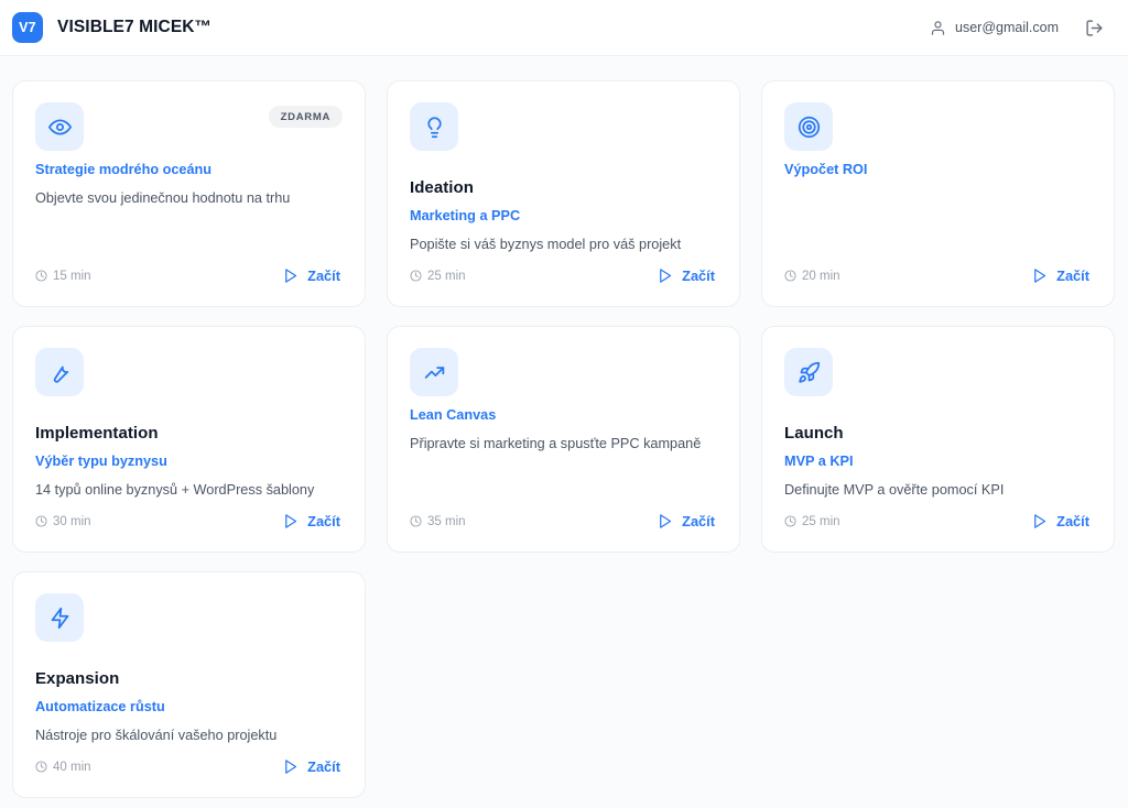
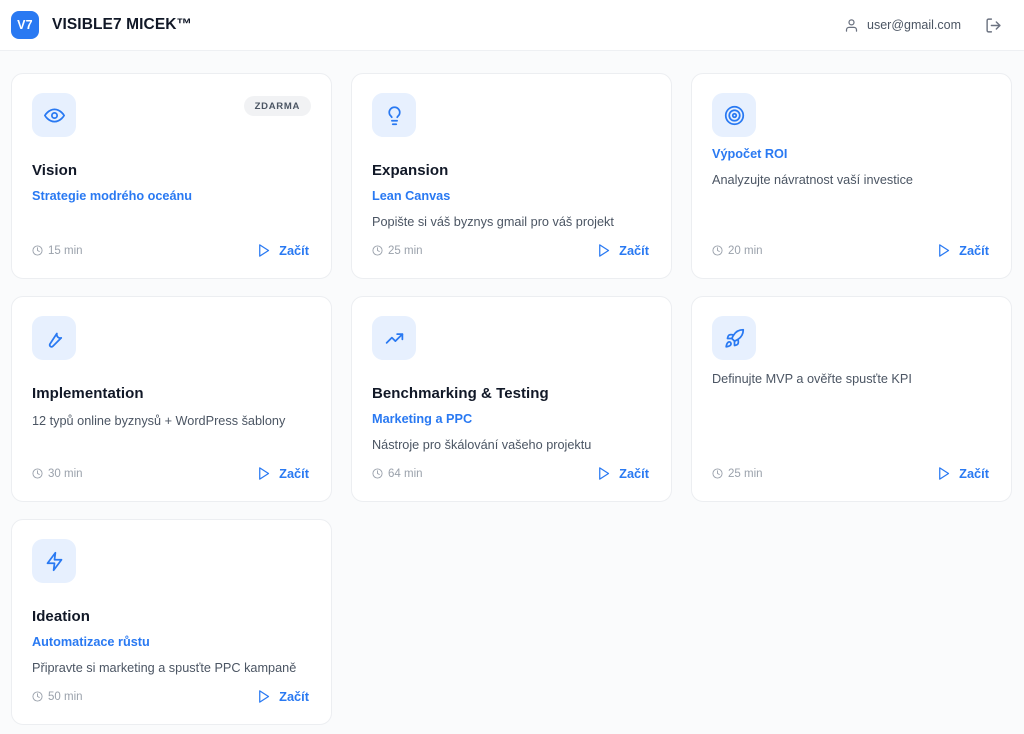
  V7
  VISIBLE7 MICEK™
  user@gmail.com
  ZDARMA
+ Vision
  Strategie modrého oceánu
- Objevte svou jedinečnou hodnotu na trhu
  15 min
  Začít
- Ideation
+ Expansion
- Marketing a PPC
+ Lean Canvas
- Popište si váš byznys model pro váš projekt
+ Popište si váš byznys gmail pro váš projekt
  25 min
  Začít
  Výpočet ROI
+ Analyzujte návratnost vaší investice
  20 min
  Začít
  Implementation
- Výběr typu byznysu
- 14 typů online byznysů + WordPress šablony
+ 12 typů online byznysů + WordPress šablony
  30 min
  Začít
+ Benchmarking & Testing
- Lean Canvas
+ Marketing a PPC
- Připravte si marketing a spusťte PPC kampaně
+ Nástroje pro škálování vašeho projektu
- 35 min
+ 64 min
  Začít
- Launch
- MVP a KPI
- Definujte MVP a ověřte pomocí KPI
+ Definujte MVP a ověřte spusťte KPI
  25 min
  Začít
- Expansion
+ Ideation
  Automatizace růstu
- Nástroje pro škálování vašeho projektu
+ Připravte si marketing a spusťte PPC kampaně
- 40 min
+ 50 min
  Začít
